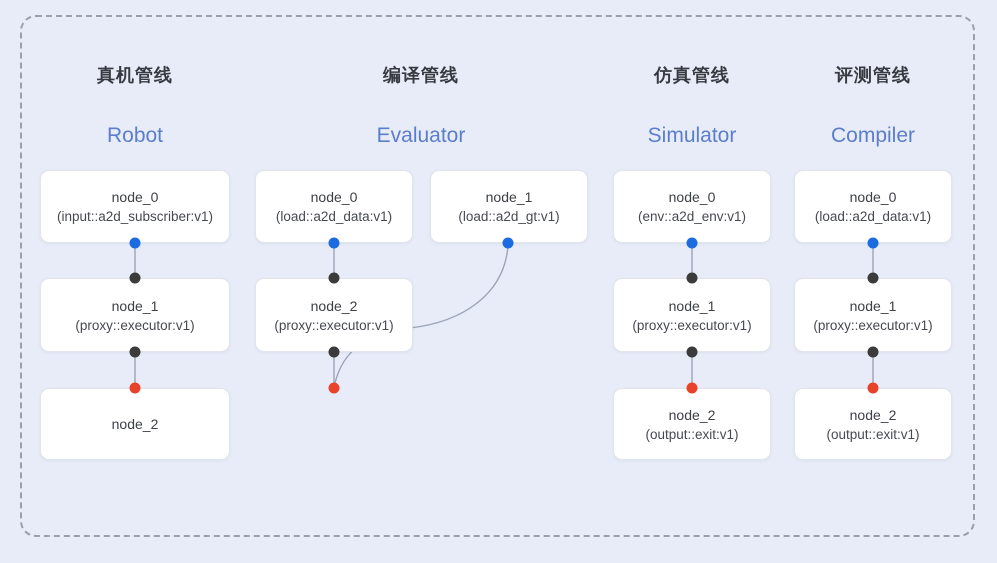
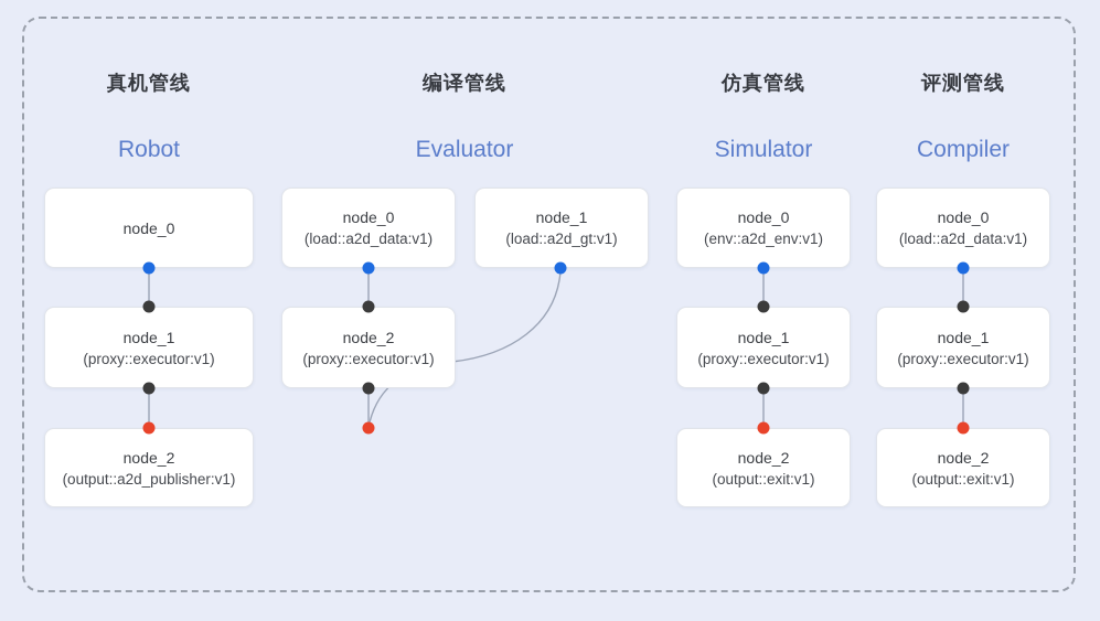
  真机管线
  编译管线
  仿真管线
  评测管线
  Robot
  Evaluator
  Simulator
  Compiler
  node_0
- (input::a2d_subscriber:v1)
  node_1
  (proxy::executor:v1)
  node_2
+ (output::a2d_publisher:v1)
  node_0
  (load::a2d_data:v1)
  node_1
  (load::a2d_gt:v1)
  node_2
  (proxy::executor:v1)
  node_0
  (env::a2d_env:v1)
  node_1
  (proxy::executor:v1)
  node_2
  (output::exit:v1)
  node_0
  (load::a2d_data:v1)
  node_1
  (proxy::executor:v1)
  node_2
  (output::exit:v1)
